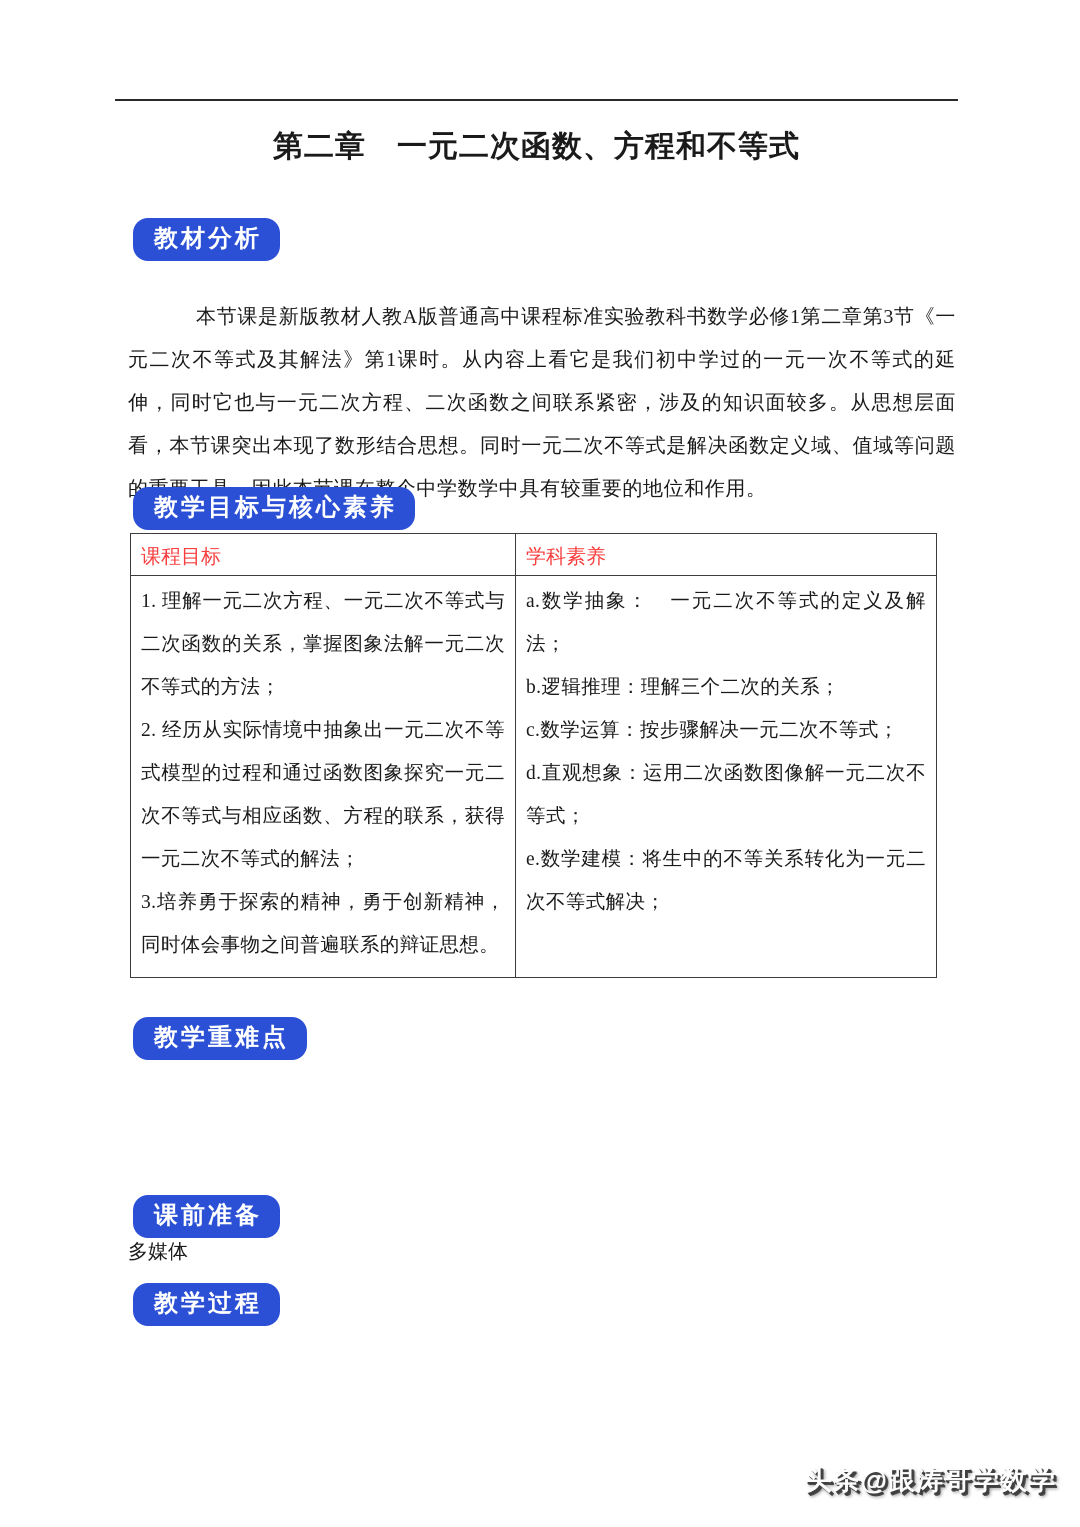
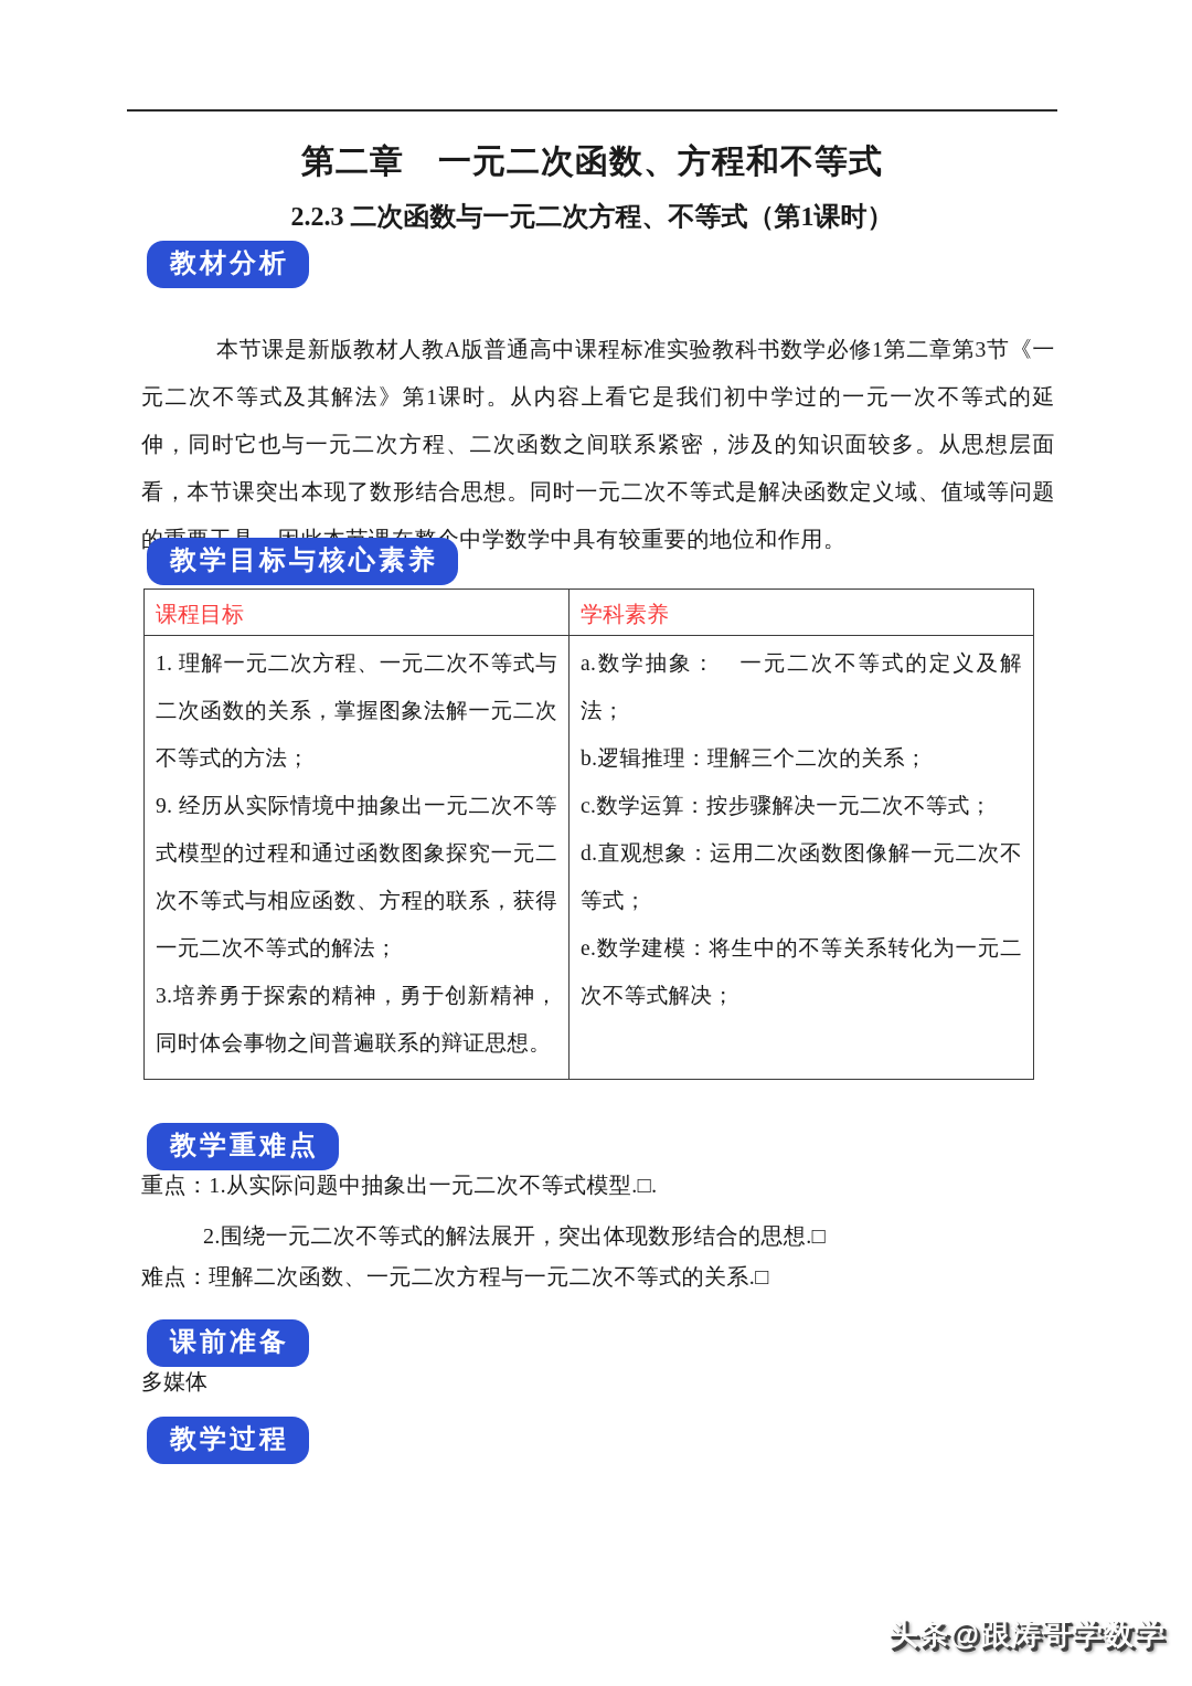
  第二章 一元二次函数、方程和不等式
+ 2.2.3 二次函数与一元二次方程、不等式（第1课时）
  教材分析
  本节课是新版教材人教A版普通高中课程标准实验教科书数学必修1第二章第3节《一元二次不等式及其解法》第1课时。从内容上看它是我们初中学过的一元一次不等式的延伸，同时它也与一元二次方程、二次函数之间联系紧密，涉及的知识面较多。从思想层面看，本节课突出本现了数形结合思想。同时一元二次不等式是解决函数定义域、值域等问题中学数学中具有较重要的地位和作用。
  教学目标与核心素养
  课程目标	学科素养
- 1. 理解一元二次方程、一元二次不等式与二次函数的关系，掌握图象法解一元二次不等式的方法； 2. 经历从实际情境中抽象出一元二次不等式模型的过程和通过函数图象探究一元二次不等式与相应函数、方程的联系，获得一元二次不等式的解法； 3.培养勇于探索的精神，勇于创新精神，同时体会事物之间普遍联系的辩证思想。	a.数学抽象： 一元二次不等式的定义及解法； b.逻辑推理：理解三个二次的关系； c.数学运算：按步骤解决一元二次不等式； d.直观想象：运用二次函数图像解一元二次不等式； e.数学建模：将生中的不等关系转化为一元二次不等式解决；
+ 1. 理解一元二次方程、一元二次不等式与二次函数的关系，掌握图象法解一元二次不等式的方法； 9. 经历从实际情境中抽象出一元二次不等式模型的过程和通过函数图象探究一元二次不等式与相应函数、方程的联系，获得一元二次不等式的解法； 3.培养勇于探索的精神，勇于创新精神，同时体会事物之间普遍联系的辩证思想。	a.数学抽象： 一元二次不等式的定义及解法； b.逻辑推理：理解三个二次的关系； c.数学运算：按步骤解决一元二次不等式； d.直观想象：运用二次函数图像解一元二次不等式； e.数学建模：将生中的不等关系转化为一元二次不等式解决；
  教学重难点
+ 重点：1.从实际问题中抽象出一元二次不等式模型.□.
+ 2.围绕一元二次不等式的解法展开，突出体现数形结合的思想.□
+ 难点：理解二次函数、一元二次方程与一元二次不等式的关系.□
  课前准备
  多媒体
  教学过程
  头条@跟涛哥学数学
